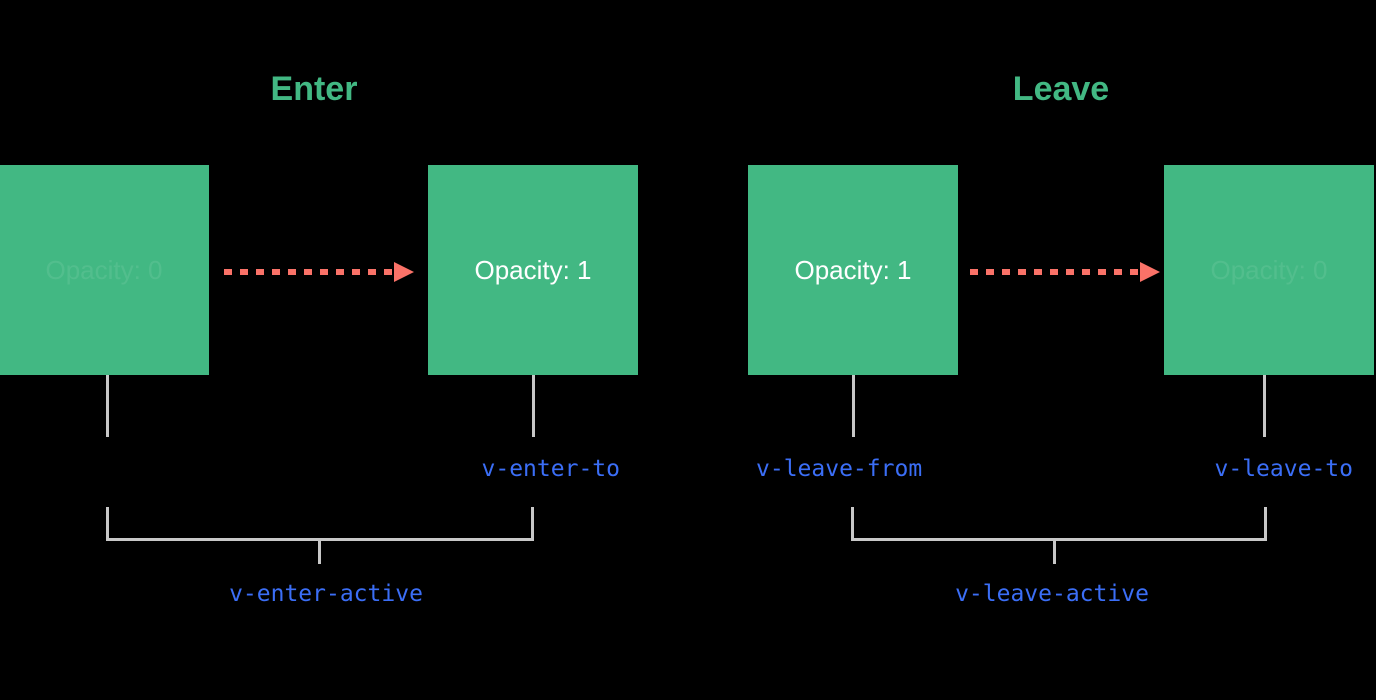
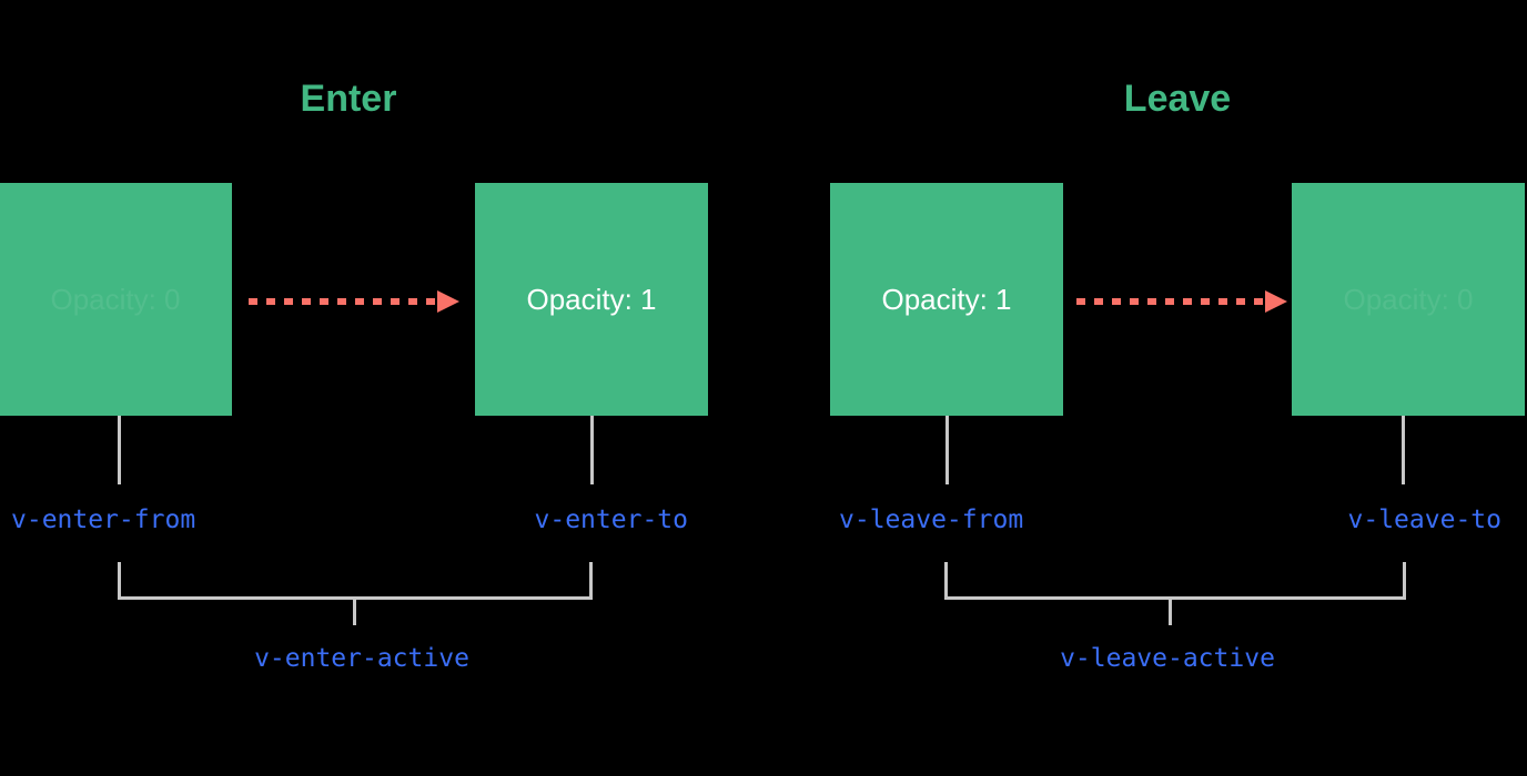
  Enter
  Leave
  Opacity: 1
  Opacity: 1
+ v-enter-from
  v-enter-to
  v-leave-from
  v-leave-to
  v-enter-active
  v-leave-active
